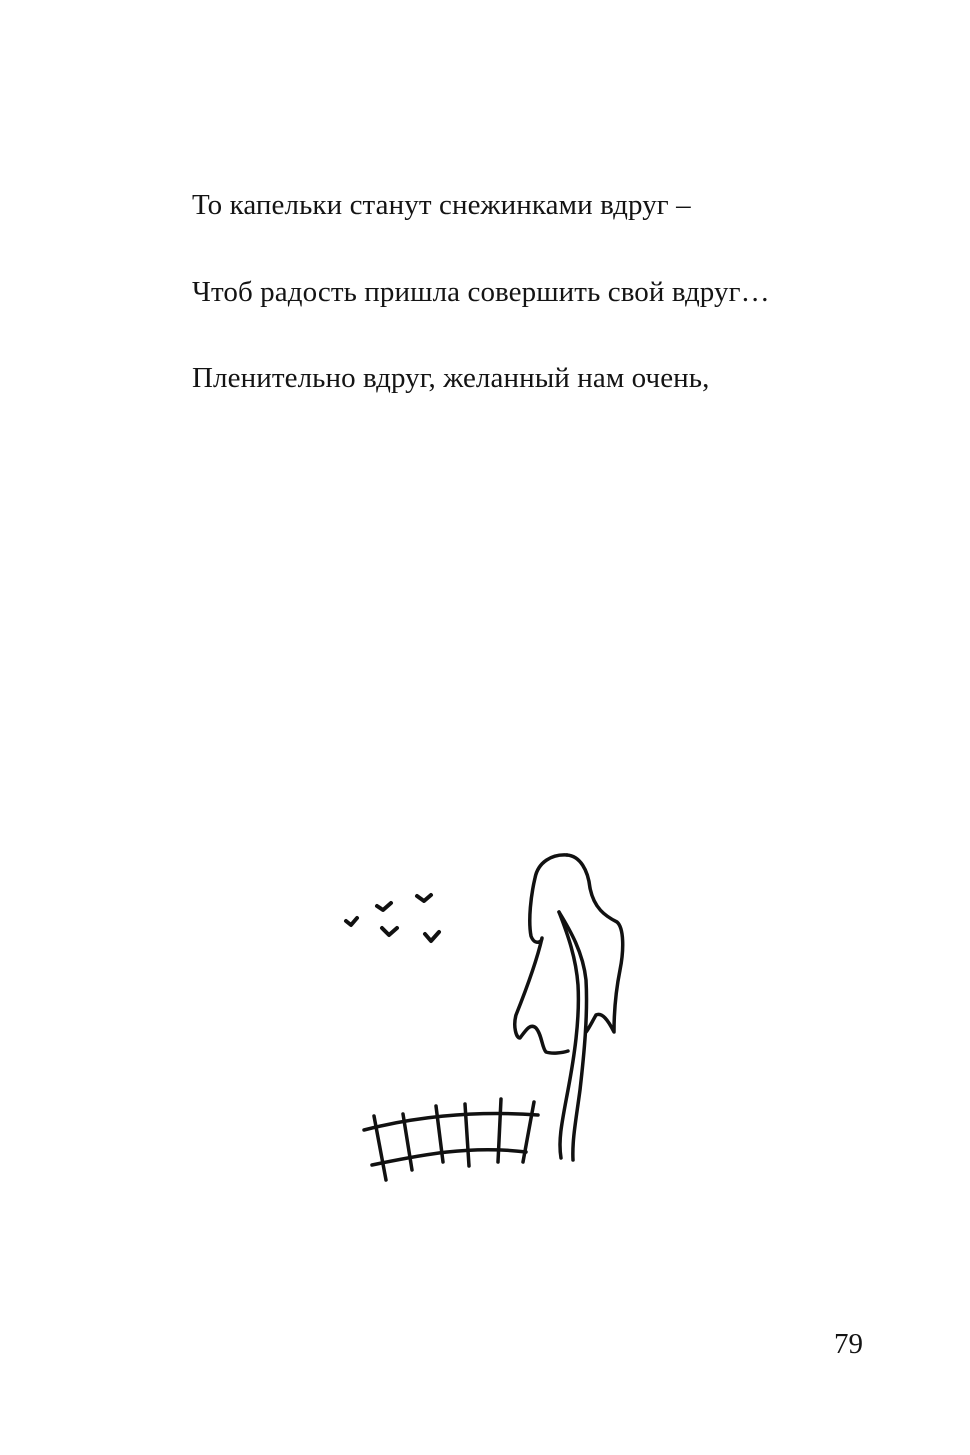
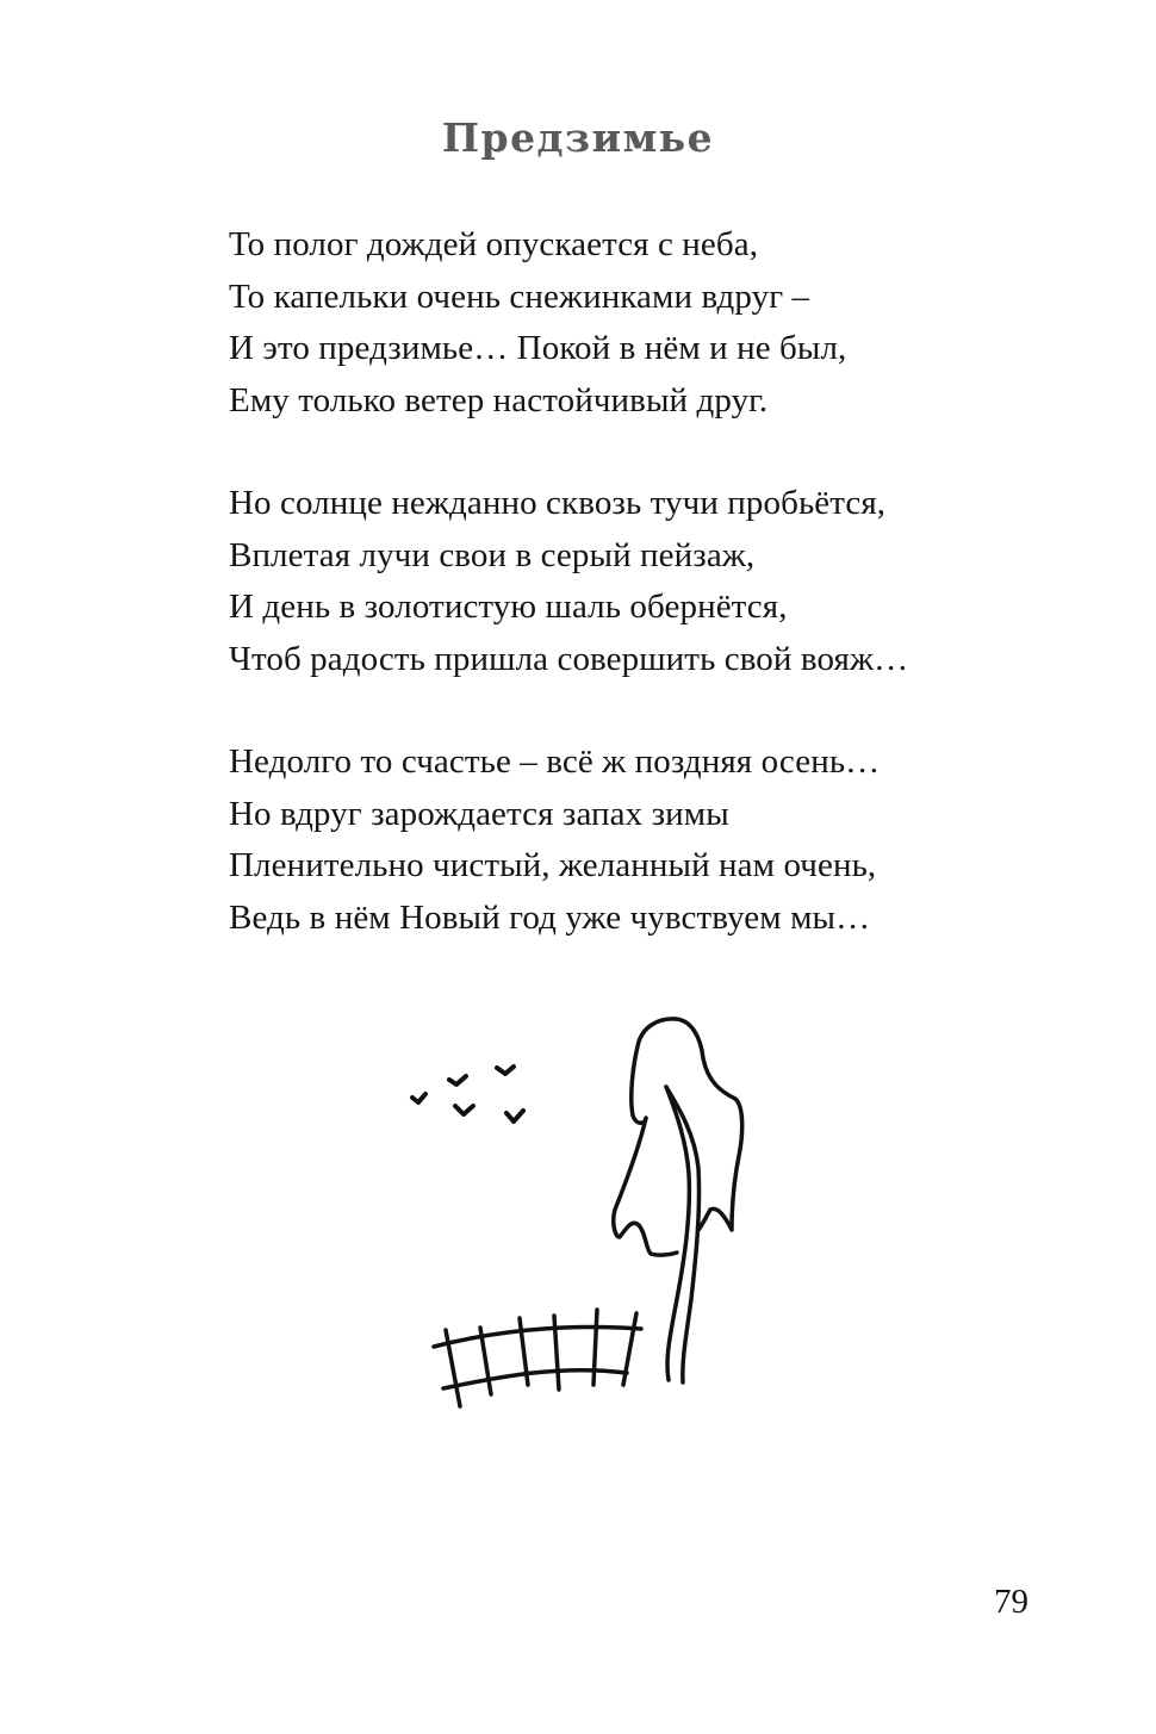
+ Предзимье
+ То полог дождей опускается с неба,
- То капельки станут снежинками вдруг –
+ То капельки очень снежинками вдруг –
+ И это предзимье… Покой в нём и не был,
+ Ему только ветер настойчивый друг.
+ Но солнце нежданно сквозь тучи пробьётся,
+ Вплетая лучи свои в серый пейзаж,
+ И день в золотистую шаль обернётся,
- Чтоб радость пришла совершить свой вдруг…
+ Чтоб радость пришла совершить свой вояж…
+ Недолго то счастье – всё ж поздняя осень…
+ Но вдруг зарождается запах зимы
- Пленительно вдруг, желанный нам очень,
+ Пленительно чистый, желанный нам очень,
+ Ведь в нём Новый год уже чувствуем мы…
  79
